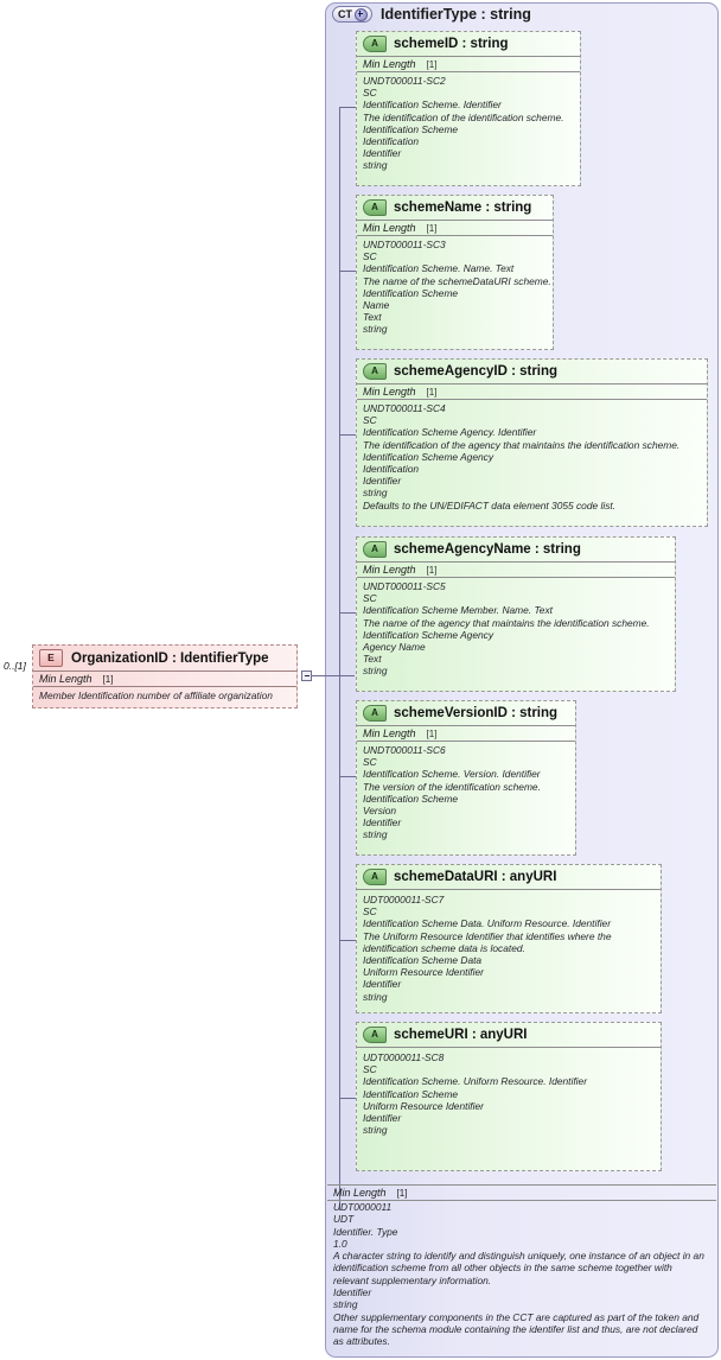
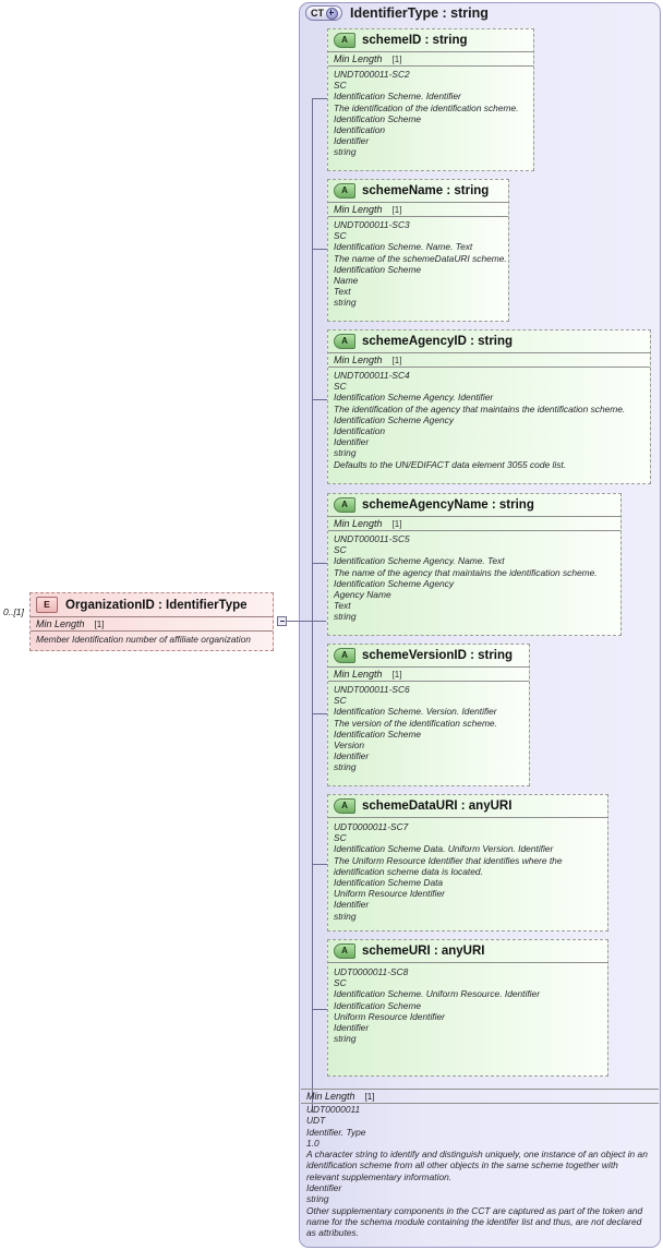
  CT
  IdentifierType : string
  0..[1]
  E
  OrganizationID : IdentifierType
  Min Length [1]
  Member Identification number of affiliate organization
  A
  schemeID : string
  Min Length [1]
  UNDT000011-SC2
  SC
  Identification Scheme. Identifier
  The identification of the identification scheme.
  Identification Scheme
  Identification
  Identifier
  string
  A
  schemeName : string
  Min Length [1]
  UNDT000011-SC3
  SC
  Identification Scheme. Name. Text
  The name of the schemeDataURI scheme.
  Identification Scheme
  Name
  Text
  string
  A
  schemeAgencyID : string
  Min Length [1]
  UNDT000011-SC4
  SC
  Identification Scheme Agency. Identifier
  The identification of the agency that maintains the identification scheme.
  Identification Scheme Agency
  Identification
  Identifier
  string
  Defaults to the UN/EDIFACT data element 3055 code list.
  A
  schemeAgencyName : string
  Min Length [1]
  UNDT000011-SC5
  SC
- Identification Scheme Member. Name. Text
+ Identification Scheme Agency. Name. Text
  The name of the agency that maintains the identification scheme.
  Identification Scheme Agency
  Agency Name
  Text
  string
  A
  schemeVersionID : string
  Min Length [1]
  UNDT000011-SC6
  SC
  Identification Scheme. Version. Identifier
  The version of the identification scheme.
  Identification Scheme
  Version
  Identifier
  string
  A
  schemeDataURI : anyURI
  UDT0000011-SC7
  SC
- Identification Scheme Data. Uniform Resource. Identifier
+ Identification Scheme Data. Uniform Version. Identifier
  The Uniform Resource Identifier that identifies where the identification scheme data is located.
  Identification Scheme Data
  Uniform Resource Identifier
  Identifier
  string
  A
  schemeURI : anyURI
  UDT0000011-SC8
  SC
  Identification Scheme. Uniform Resource. Identifier
  Identification Scheme
  Uniform Resource Identifier
  Identifier
  string
  Min Length [1]
  UDT0000011
  UDT
  Identifier. Type
  1.0
  A character string to identify and distinguish uniquely, one instance of an object in an identification scheme from all other objects in the same scheme together with relevant supplementary information.
  Identifier
  string
  Other supplementary components in the CCT are captured as part of the token and name for the schema module containing the identifer list and thus, are not declared as attributes.
